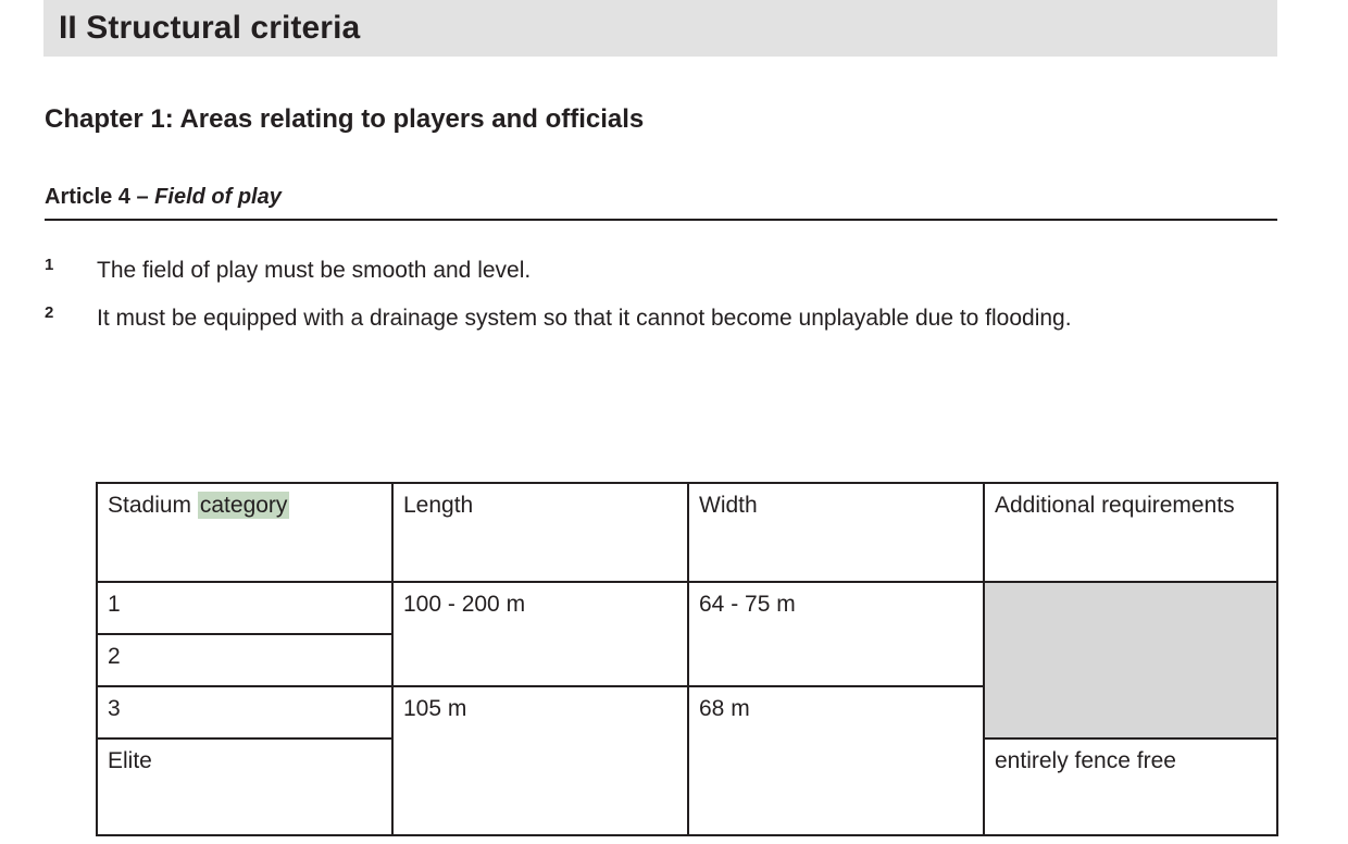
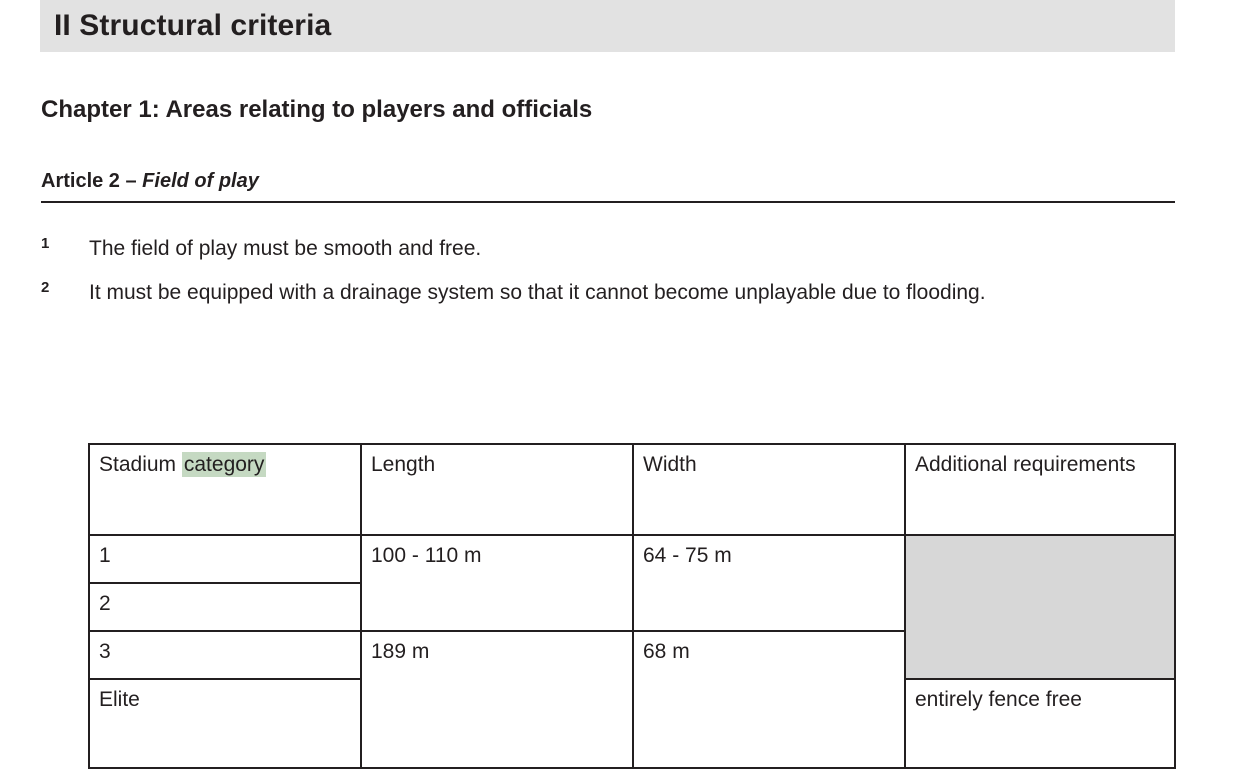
  II Structural criteria
  Chapter 1: Areas relating to players and officials
- Article 4 – Field of play
+ Article 2 – Field of play
  1
- The field of play must be smooth and level.
+ The field of play must be smooth and free.
  2
  It must be equipped with a drainage system so that it cannot become unplayable due to flooding.
  Stadium category	Length	Width	Additional requirements
- 1	100 - 200 m	64 - 75 m
+ 1	100 - 110 m	64 - 75 m
  2
- 3	105 m	68 m
+ 3	189 m	68 m
  Elite	entirely fence free
